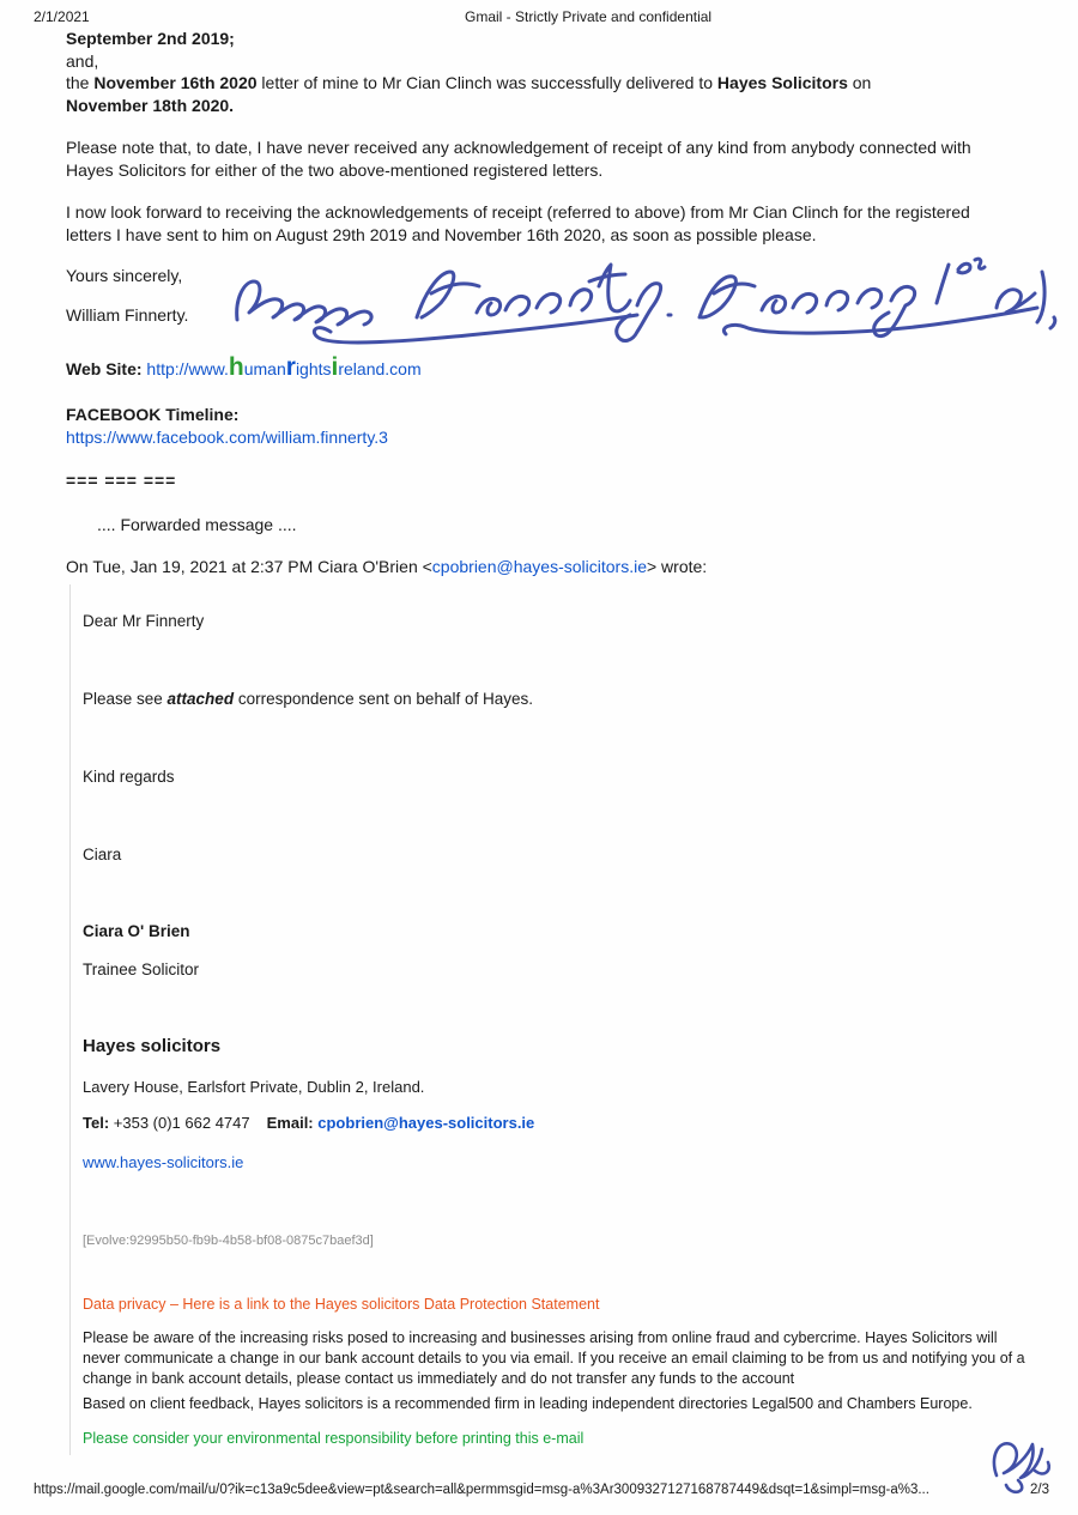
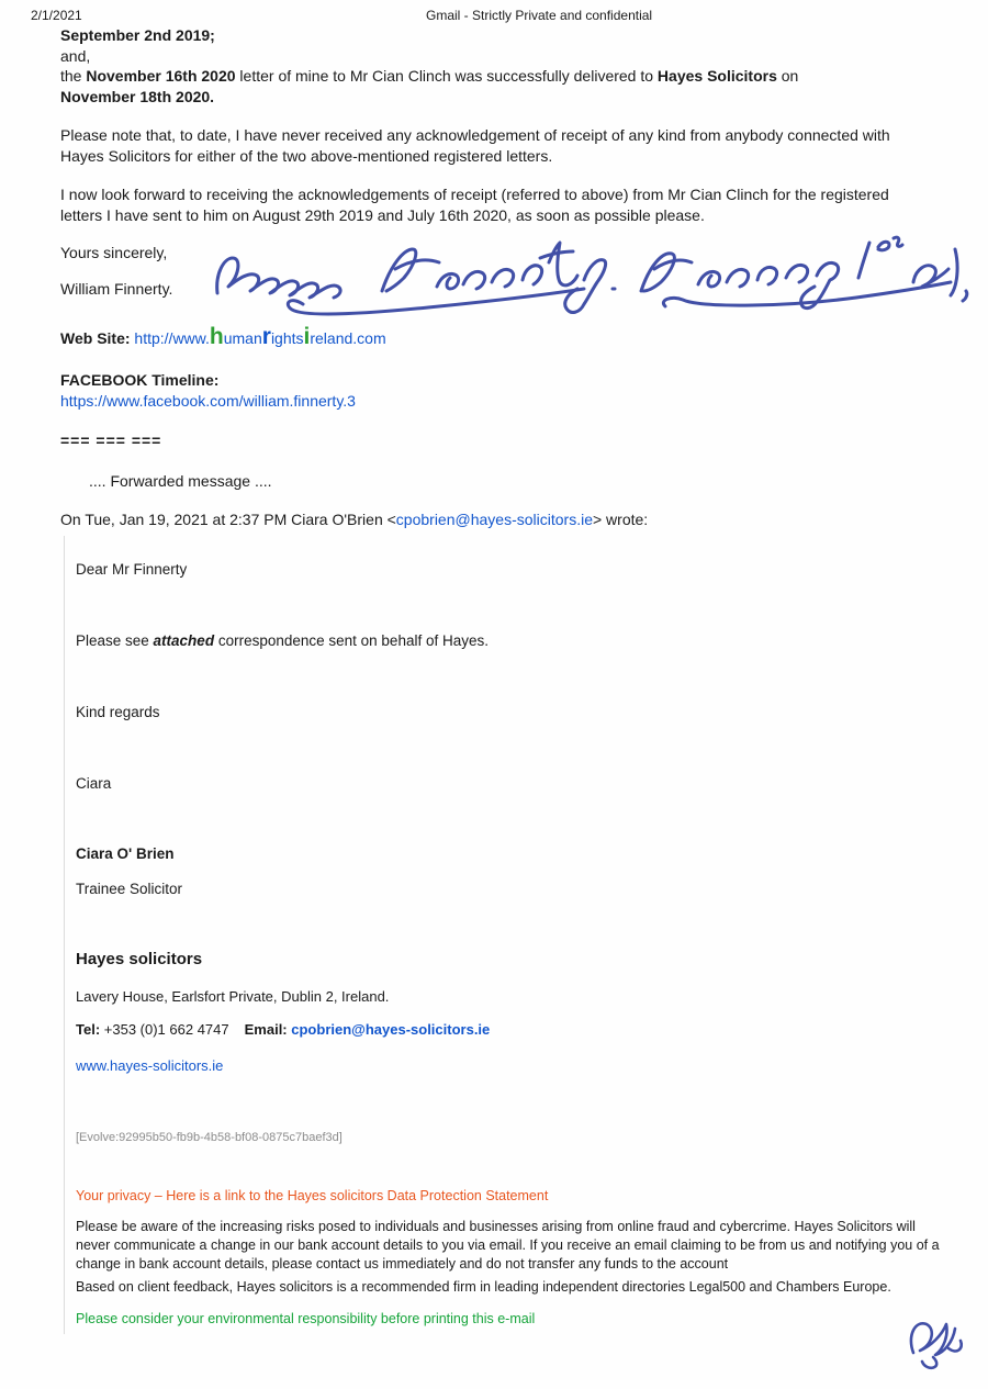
  2/1/2021
  Gmail - Strictly Private and confidential
  September 2nd 2019;
  and,
  the November 16th 2020 letter of mine to Mr Cian Clinch was successfully delivered to Hayes Solicitors on
  November 18th 2020.
  Please note that, to date, I have never received any acknowledgement of receipt of any kind from anybody connected with Hayes Solicitors for either of the two above-mentioned registered letters.
- I now look forward to receiving the acknowledgements of receipt (referred to above) from Mr Cian Clinch for the registered letters I have sent to him on August 29th 2019 and November 16th 2020, as soon as possible please.
+ I now look forward to receiving the acknowledgements of receipt (referred to above) from Mr Cian Clinch for the registered letters I have sent to him on August 29th 2019 and July 16th 2020, as soon as possible please.
  Yours sincerely,
  William Finnerty.
  Web Site: http://www.humanrightsireland.com
  FACEBOOK Timeline:
  https://www.facebook.com/william.finnerty.3
  === === ===
  .... Forwarded message ....
  On Tue, Jan 19, 2021 at 2:37 PM Ciara O'Brien <cpobrien@hayes-solicitors.ie> wrote:
  Dear Mr Finnerty
  Please see attached correspondence sent on behalf of Hayes.
  Kind regards
  Ciara
  Ciara O' Brien
  Trainee Solicitor
  Hayes solicitors
  Lavery House, Earlsfort Private, Dublin 2, Ireland.
  Tel: +353 (0)1 662 4747 Email: cpobrien@hayes-solicitors.ie
  www.hayes-solicitors.ie
  [Evolve:92995b50-fb9b-4b58-bf08-0875c7baef3d]
- Data privacy – Here is a link to the Hayes solicitors Data Protection Statement
+ Your privacy – Here is a link to the Hayes solicitors Data Protection Statement
- Please be aware of the increasing risks posed to increasing and businesses arising from online fraud and cybercrime. Hayes Solicitors will never communicate a change in our bank account details to you via email. If you receive an email claiming to be from us and notifying you of a change in bank account details, please contact us immediately and do not transfer any funds to the account
+ Please be aware of the increasing risks posed to individuals and businesses arising from online fraud and cybercrime. Hayes Solicitors will never communicate a change in our bank account details to you via email. If you receive an email claiming to be from us and notifying you of a change in bank account details, please contact us immediately and do not transfer any funds to the account
  Based on client feedback, Hayes solicitors is a recommended firm in leading independent directories Legal500 and Chambers Europe.
  Please consider your environmental responsibility before printing this e-mail
- https://mail.google.com/mail/u/0?ik=c13a9c5dee&view=pt&search=all&permmsgid=msg-a%3Ar3009327127168787449&dsqt=1&simpl=msg-a%3...
- 2/3
